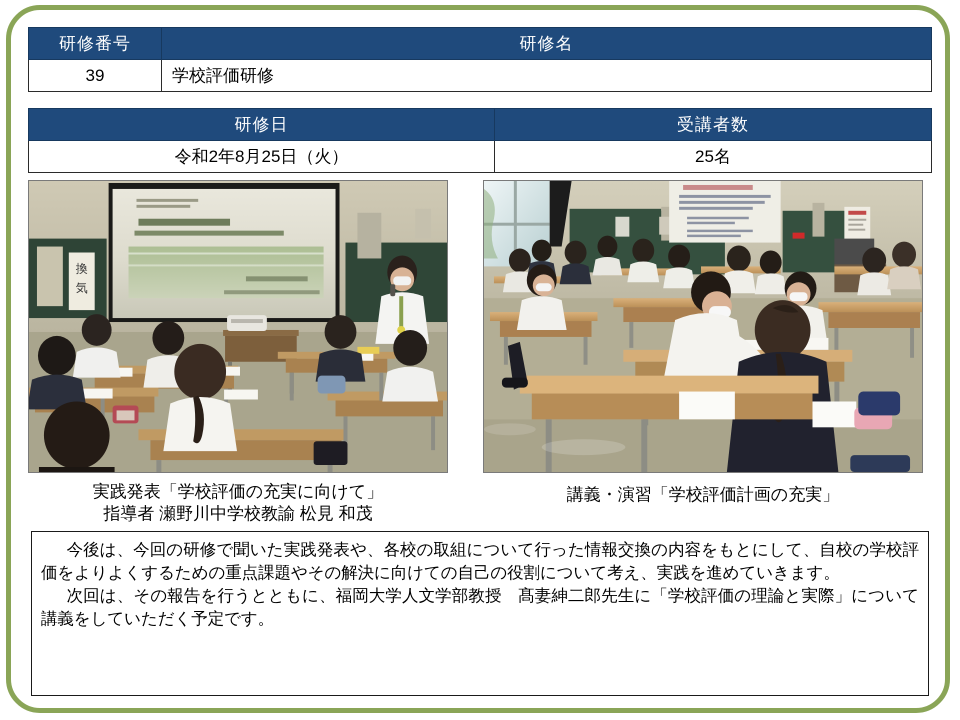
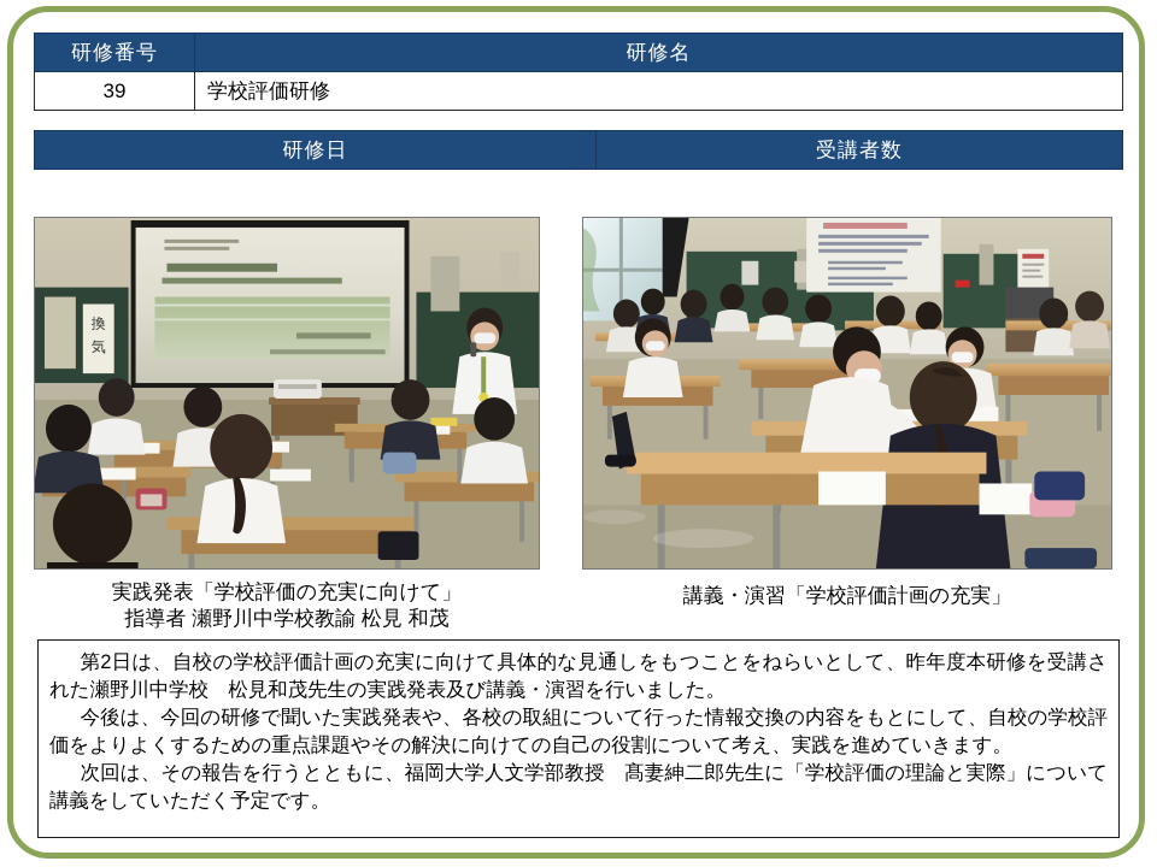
  研修番号	研修名
  39	学校評価研修
  研修日	受講者数
- 令和2年8月25日（火）	25名
  換
  気
  実践発表「学校評価の充実に向けて」
  指導者 瀬野川中学校教諭 松見 和茂
  講義・演習「学校評価計画の充実」
+ 第2日は、自校の学校評価計画の充実に向けて具体的な見通しをもつことをねらいとして、昨年度本研修を受講された瀬野川中学校 松見和茂先生の実践発表及び講義・演習を行いました。
  今後は、今回の研修で聞いた実践発表や、各校の取組について行った情報交換の内容をもとにして、自校の学校評価をよりよくするための重点課題やその解決に向けての自己の役割について考え、実践を進めていきます。
  次回は、その報告を行うとともに、福岡大学人文学部教授 髙妻紳二郎先生に「学校評価の理論と実際」について講義をしていただく予定です。
